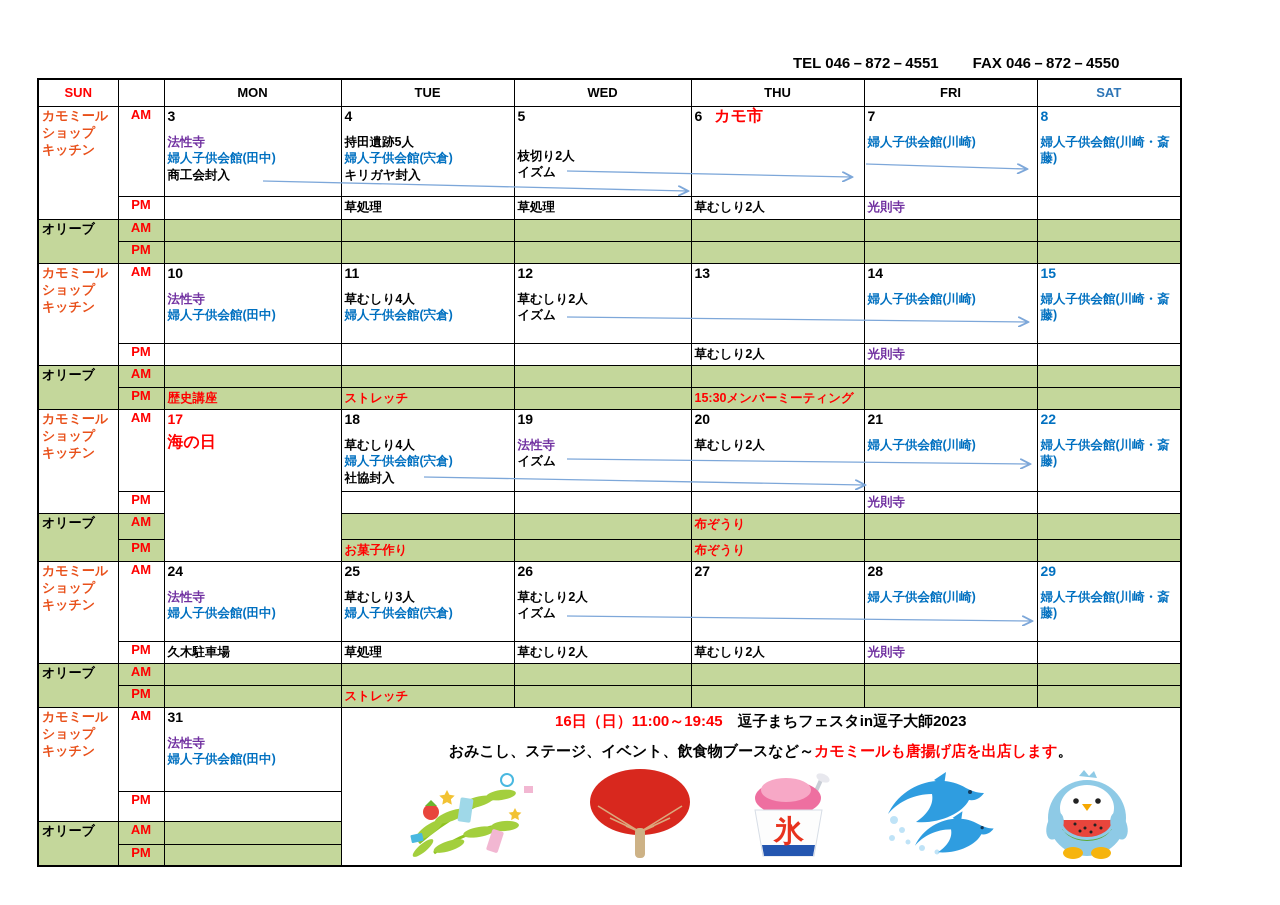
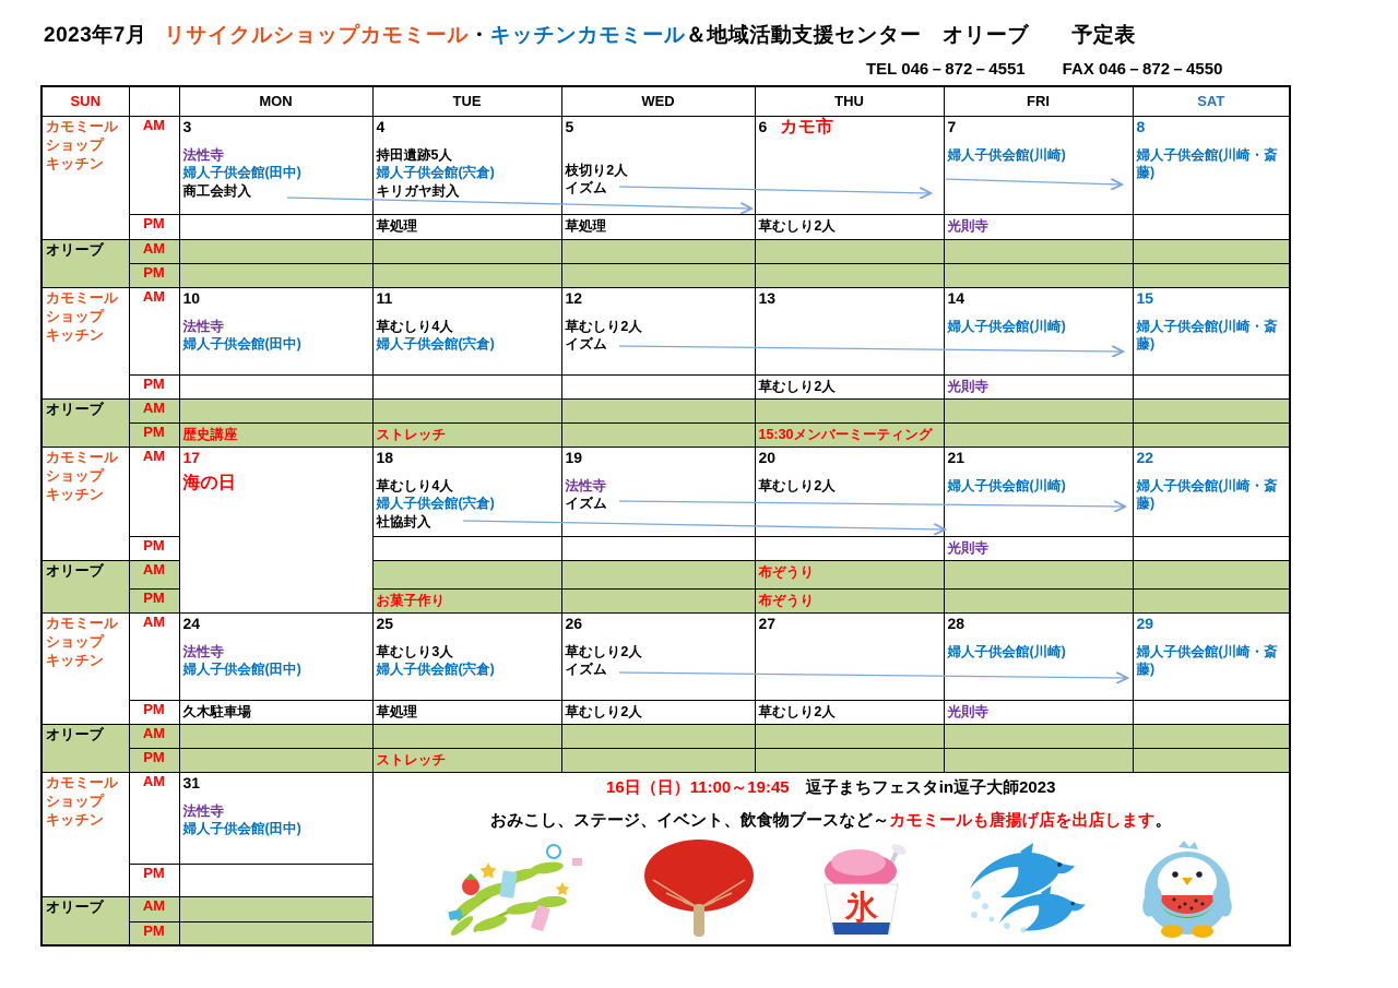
+ 2023年7月 リサイクルショップカモミール・キッチンカモミール＆地域活動支援センター オリーブ 予定表
  TEL 046－872－4551 FAX 046－872－4550
  SUN		MON	TUE	WED	THU	FRI	SAT
  カモミール ショップ キッチン	AM	3 法性寺 婦人子供会館(田中) 商工会封入	4 持田遺跡5人 婦人子供会館(宍倉) キリガヤ封入	5 枝切り2人 イズム	6 カモ市	7 婦人子供会館(川崎)	8 婦人子供会館(川崎・斎藤)
  PM		草処理	草処理	草むしり2人	光則寺
  オリーブ	AM
  PM
  カモミール ショップ キッチン	AM	10 法性寺 婦人子供会館(田中)	11 草むしり4人 婦人子供会館(宍倉)	12 草むしり2人 イズム	13	14 婦人子供会館(川崎)	15 婦人子供会館(川崎・斎藤)
  PM				草むしり2人	光則寺
  オリーブ	AM
  PM	歴史講座	ストレッチ		15:30メンバーミーティング
  カモミール ショップ キッチン	AM	17 海の日	18 草むしり4人 婦人子供会館(宍倉) 社協封入	19 法性寺 イズム	20 草むしり2人	21 婦人子供会館(川崎)	22 婦人子供会館(川崎・斎藤)
  PM				光則寺
  オリーブ	AM			布ぞうり
  PM	お菓子作り		布ぞうり
  カモミール ショップ キッチン	AM	24 法性寺 婦人子供会館(田中)	25 草むしり3人 婦人子供会館(宍倉)	26 草むしり2人 イズム	27	28 婦人子供会館(川崎)	29 婦人子供会館(川崎・斎藤)
  PM	久木駐車場	草処理	草むしり2人	草むしり2人	光則寺
  オリーブ	AM
  PM		ストレッチ
  カモミール ショップ キッチン	AM	31 法性寺 婦人子供会館(田中)	16日（日）11:00～19:45 逗子まちフェスタin逗子大師2023 おみこし、ステージ、イベント、飲食物ブースなど～カモミールも唐揚げ店を出店します。 氷
  PM
  オリーブ	AM
  PM
